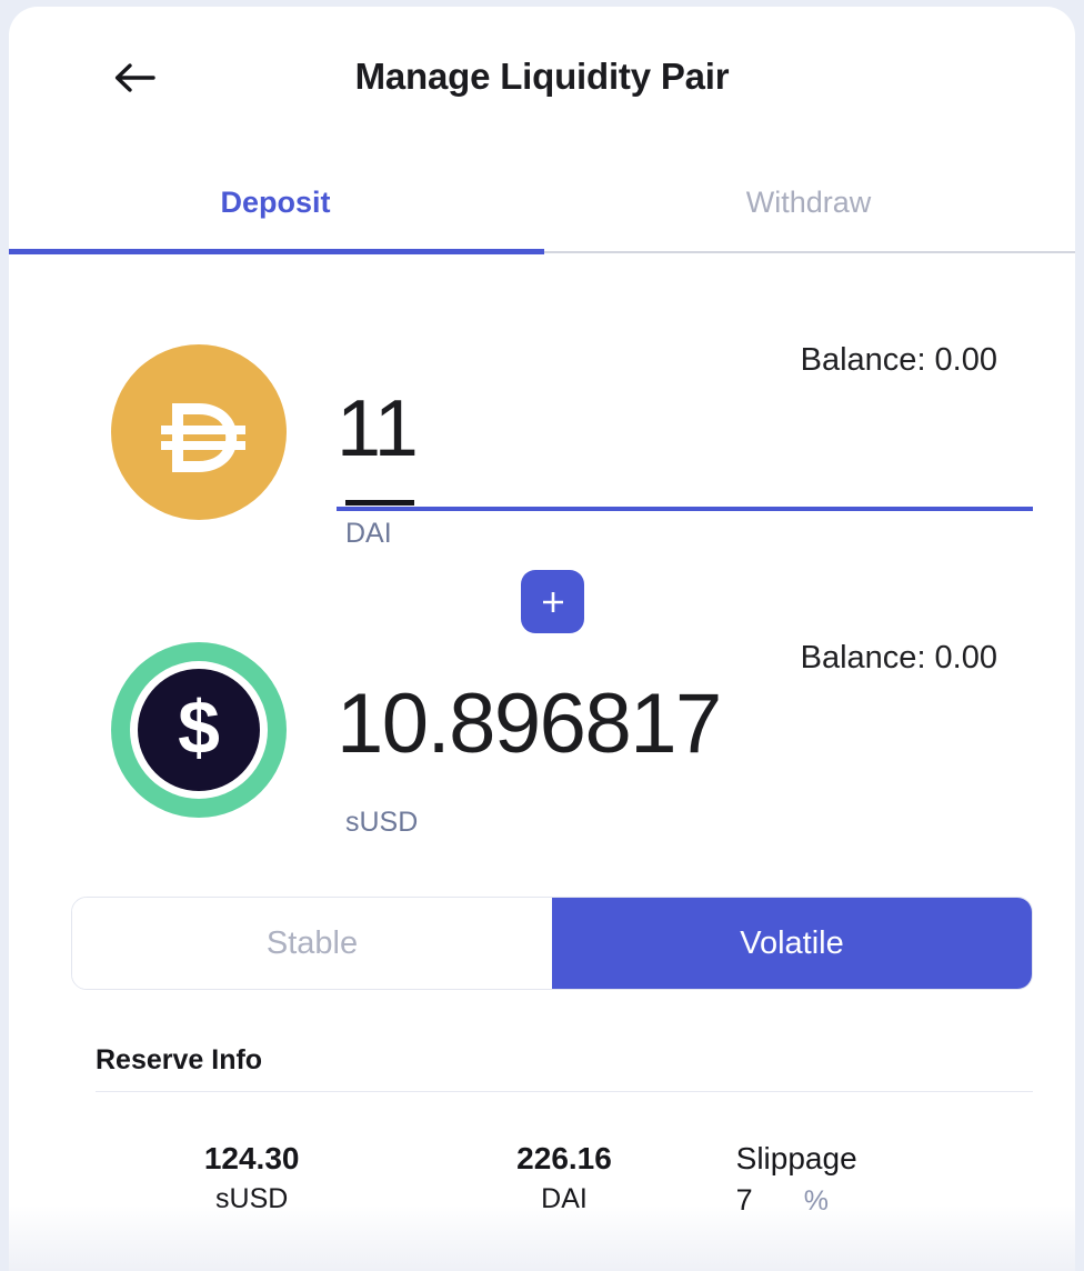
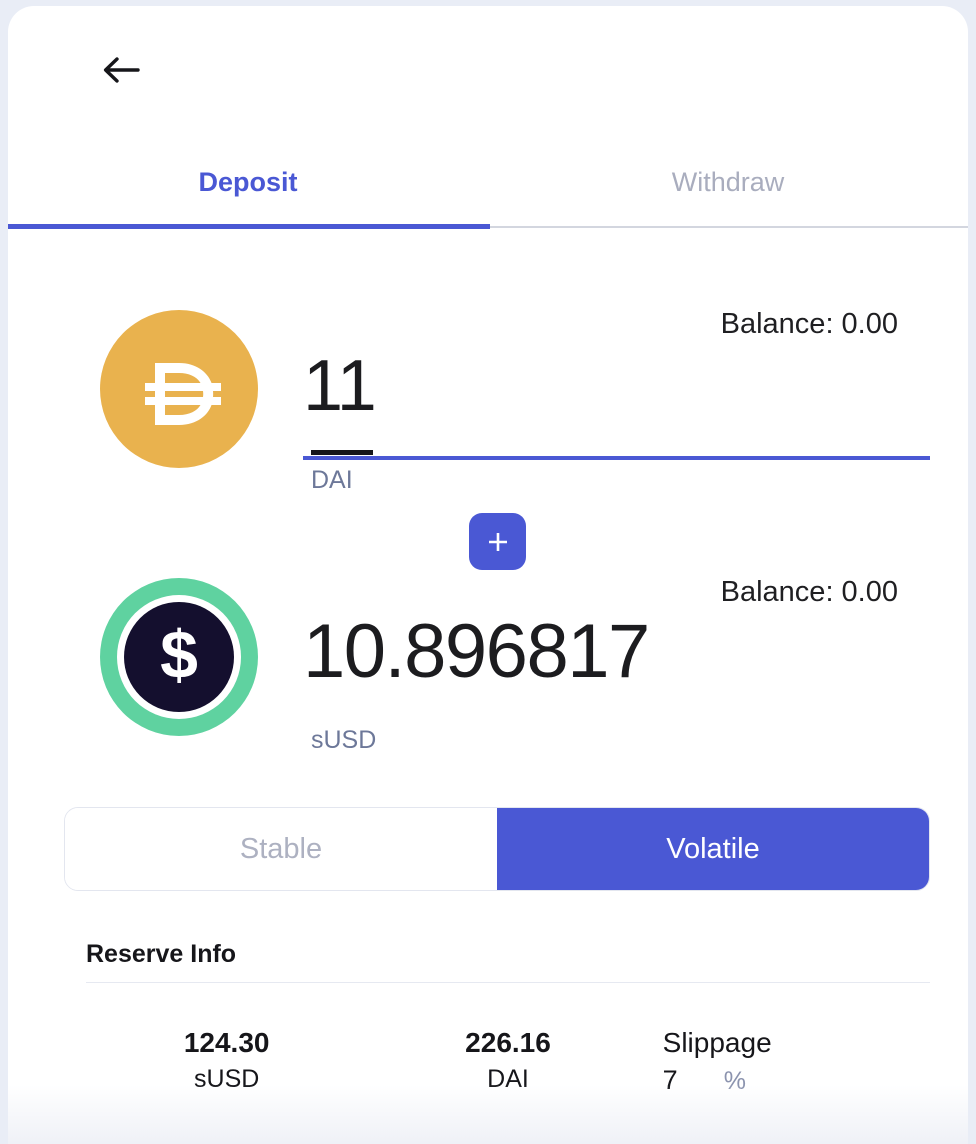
- Manage Liquidity Pair
  Deposit
  Withdraw
  Balance: 0.00
  11
  DAI
  $
  Balance: 0.00
  10.896817
  sUSD
  Stable
  Volatile
  Reserve Info
  124.30
  sUSD
  226.16
  DAI
  Slippage
  7
  %
